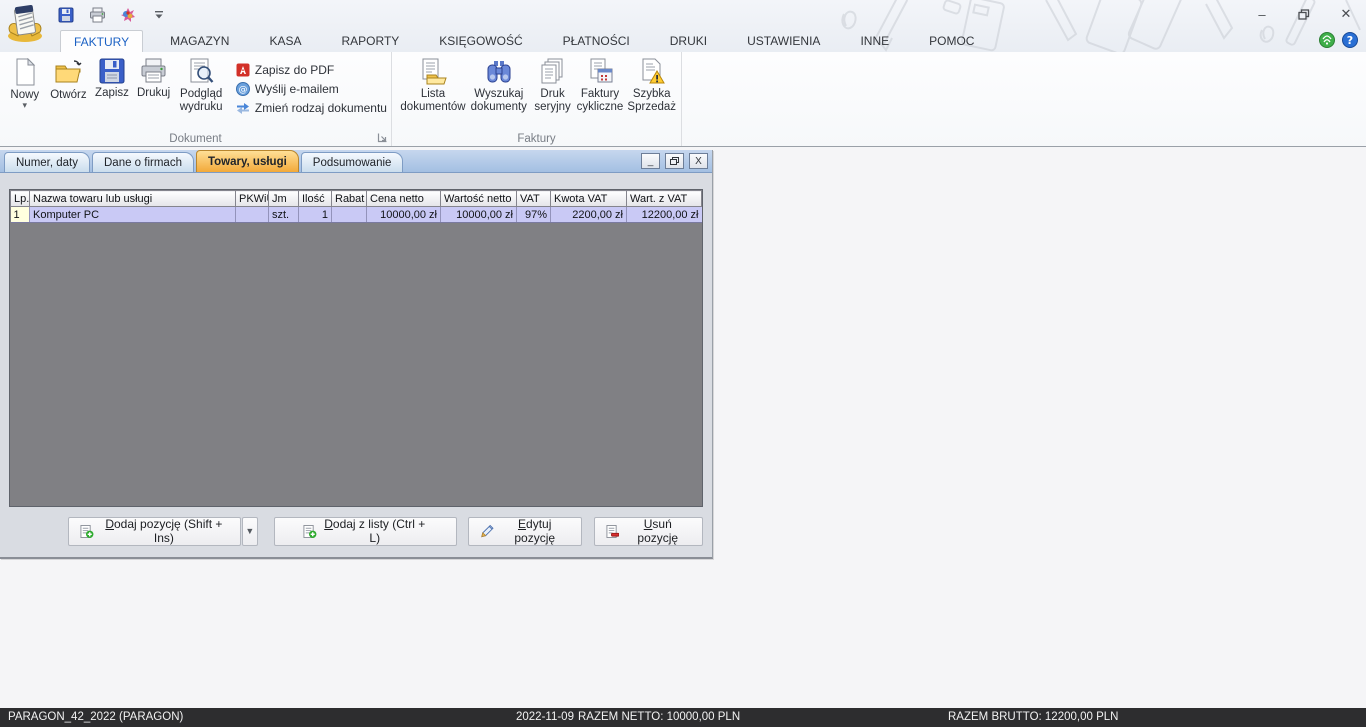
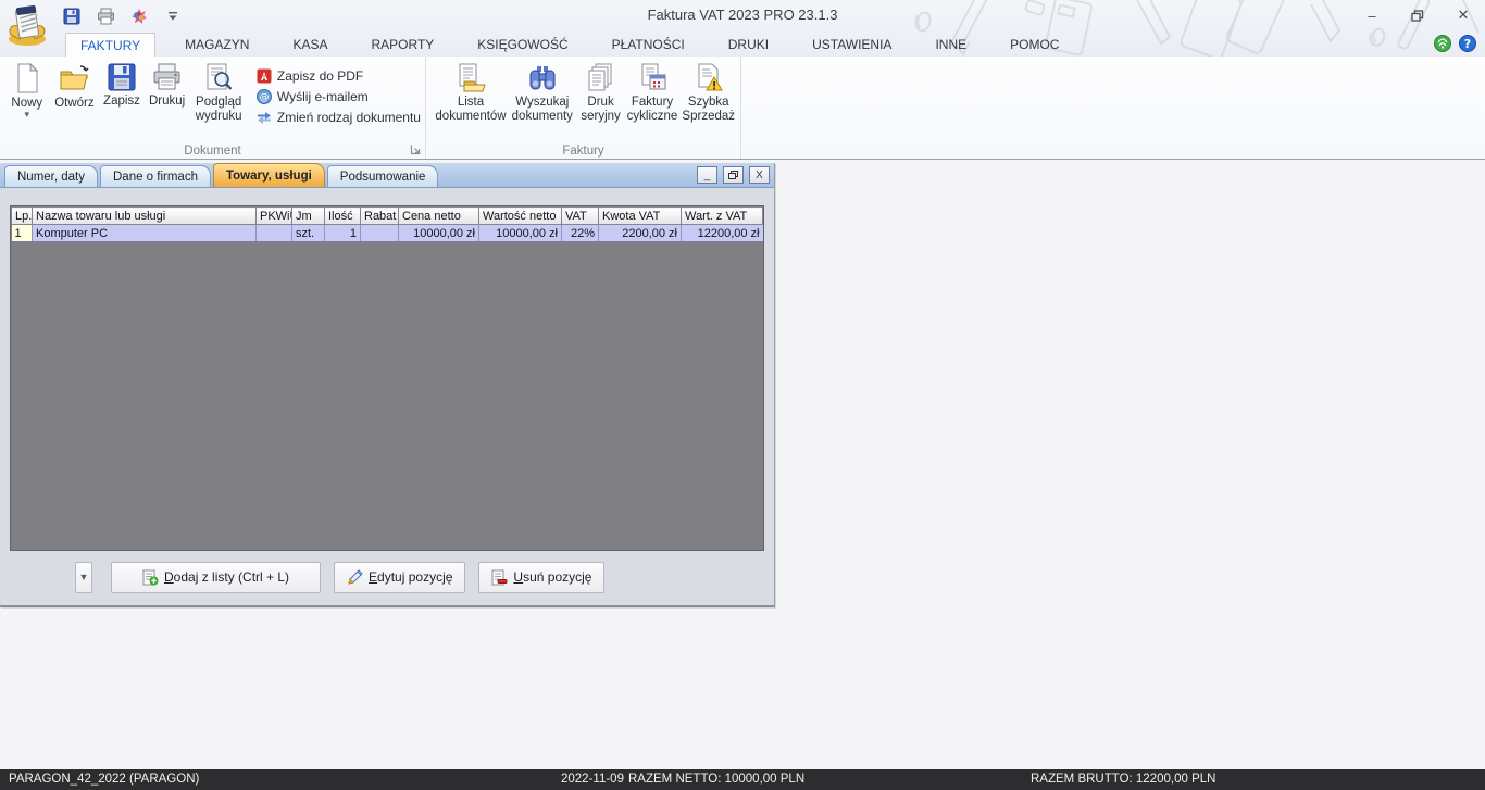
+ Faktura VAT 2023 PRO 23.1.3
  –
  ✕
  FAKTURY
  MAGAZYN
  KASA
  RAPORTY
  KSIĘGOWOŚĆ
  PŁATNOŚCI
  DRUKI
  USTAWIENIA
  INNE
  POMOC
  ?
  Nowy
  ▾
  Otwórz
  Zapisz
  Drukuj
  Podgląd wydruku
  Zapisz do PDF
  @
  Wyślij e-mailem
  Zmień rodzaj dokumentu
  Dokument
  Lista dokumentów
  Wyszukaj dokumenty
  Druk seryjny
  Faktury cykliczne
  Szybka Sprzedaż
  Faktury
  Numer, daty
  Dane o firmach
  Towary, usługi
  Podsumowanie
  _
  X
  Lp.	Nazwa towaru lub usługi	PKWi	Jm	Ilość	Rabat	Cena netto	Wartość netto	VAT	Kwota VAT	Wart. z VAT
- 1	Komputer PC		szt.	1		10000,00 zł	10000,00 zł	97%	2200,00 zł	12200,00 zł
+ 1	Komputer PC		szt.	1		10000,00 zł	10000,00 zł	22%	2200,00 zł	12200,00 zł
- Dodaj pozycję (Shift + Ins)
  ▼
  Dodaj z listy (Ctrl + L)
  Edytuj pozycję
  Usuń pozycję
  PARAGON_42_2022 (PARAGON)
  2022-11-09
  RAZEM NETTO: 10000,00 PLN
  RAZEM BRUTTO: 12200,00 PLN
